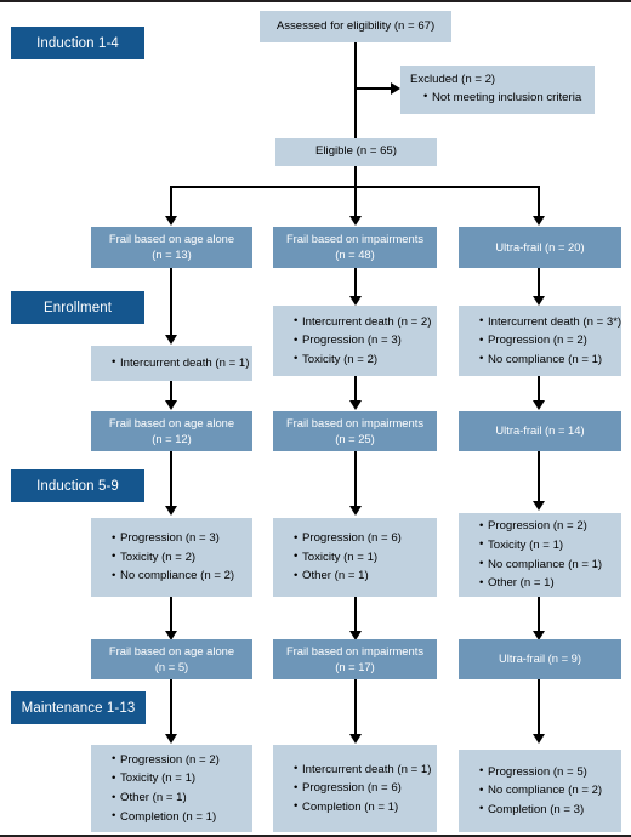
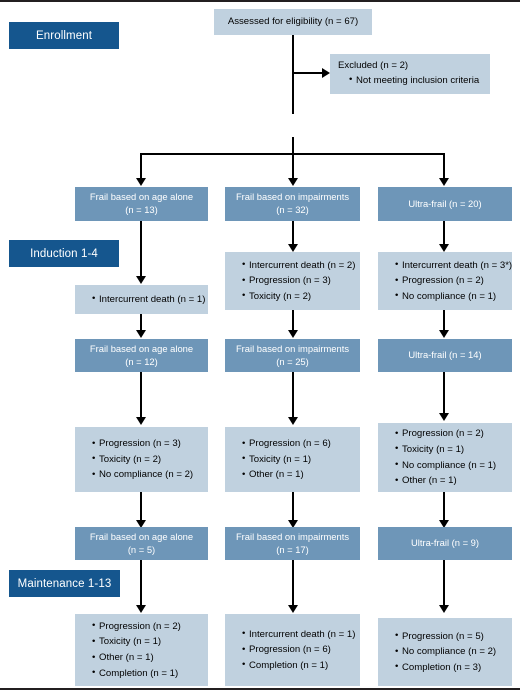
- Induction 1-4
+ Enrollment
  Assessed for eligibility (n = 67)
  Excluded (n = 2)
  Not meeting inclusion criteria
- Eligible (n = 65)
  Frail based on age alone
  (n = 13)
  Frail based on impairments
- (n = 48)
+ (n = 32)
  Ultra-frail (n = 20)
- Enrollment
+ Induction 1-4
  Intercurrent death (n = 1)
  Intercurrent death (n = 2)
  Progression (n = 3)
  Toxicity (n = 2)
  Intercurrent death (n = 3*)
  Progression (n = 2)
  No compliance (n = 1)
  Frail based on age alone
  (n = 12)
  Frail based on impairments
  (n = 25)
  Ultra-frail (n = 14)
- Induction 5-9
  Progression (n = 3)
  Toxicity (n = 2)
  No compliance (n = 2)
  Progression (n = 6)
  Toxicity (n = 1)
  Other (n = 1)
  Progression (n = 2)
  Toxicity (n = 1)
  No compliance (n = 1)
  Other (n = 1)
  Frail based on age alone
  (n = 5)
  Frail based on impairments
  (n = 17)
  Ultra-frail (n = 9)
  Maintenance 1-13
  Progression (n = 2)
  Toxicity (n = 1)
  Other (n = 1)
  Completion (n = 1)
  Intercurrent death (n = 1)
  Progression (n = 6)
  Completion (n = 1)
  Progression (n = 5)
  No compliance (n = 2)
  Completion (n = 3)
